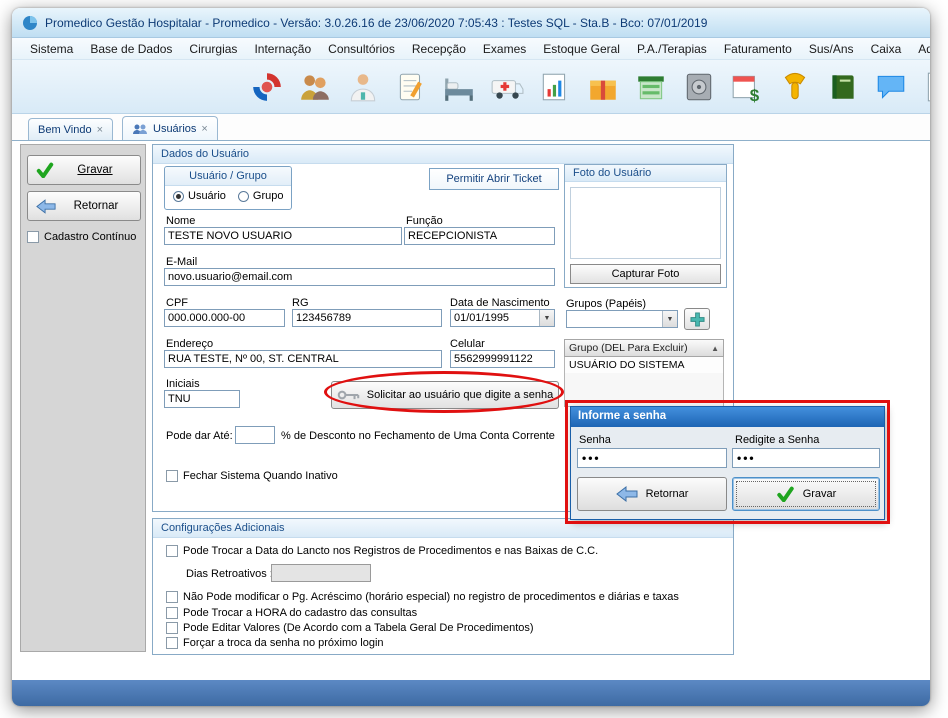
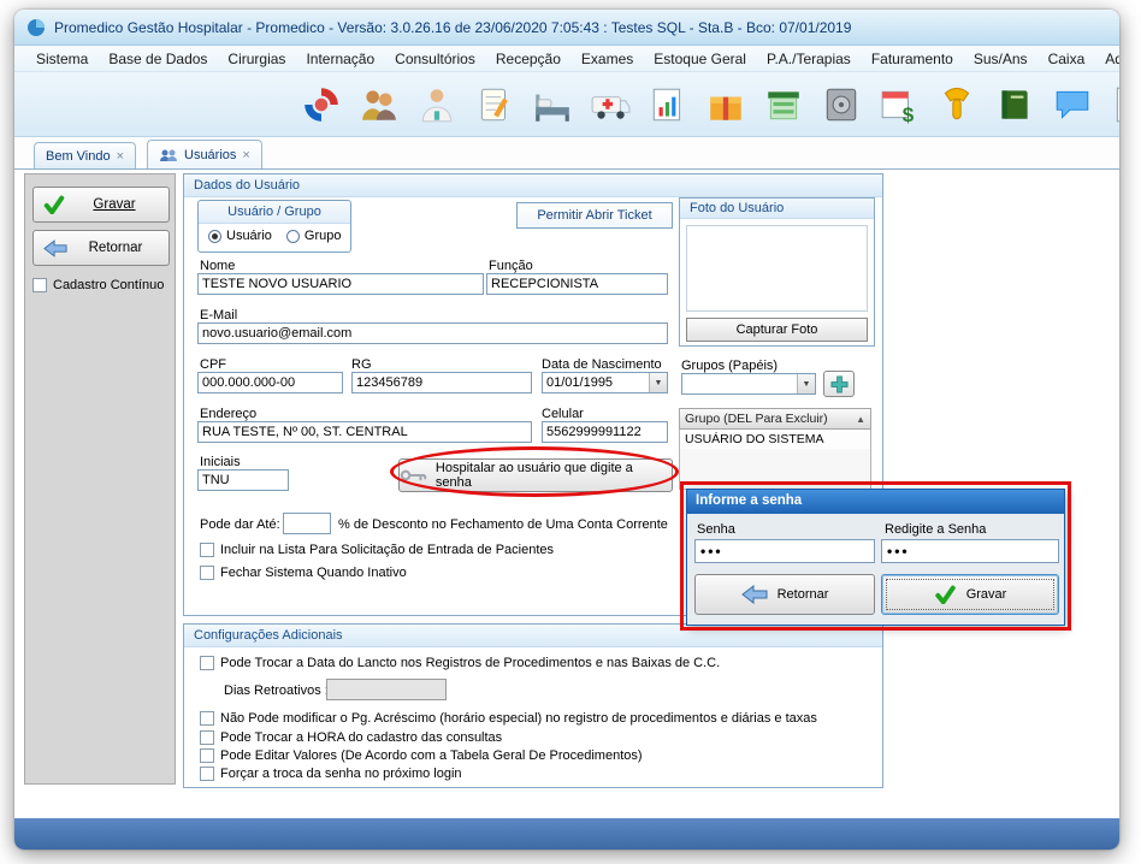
  Promedico Gestão Hospitalar - Promedico - Versão: 3.0.26.16 de 23/06/2020 7:05:43 : Testes SQL - Sta.B - Bco: 07/01/2019
  Sistema
  Base de Dados
  Cirurgias
  Internação
  Consultórios
  Recepção
  Exames
  Estoque Geral
  P.A./Terapias
  Faturamento
  Sus/Ans
  Caixa
  $
  Bem Vindo
  ×
  Usuários
  ×
  Gravar
  Retornar
  Cadastro Contínuo
  Dados do Usuário
  Usuário / Grupo
  Usuário
  Grupo
  Permitir Abrir Ticket
  Foto do Usuário
  Capturar Foto
  Nome
  TESTE NOVO USUARIO
  Função
  RECEPCIONISTA
  E-Mail
  novo.usuario@email.com
  CPF
  000.000.000-00
  RG
  123456789
  Data de Nascimento
  01/01/1995
  Grupos (Papéis)
  Endereço
  RUA TESTE, Nº 00, ST. CENTRAL
  Celular
  5562999991122
  Grupo (DEL Para Excluir)
  ▲
  USUÁRIO DO SISTEMA
  Iniciais
  TNU
- Solicitar ao usuário que digite a senha
+ Hospitalar ao usuário que digite a senha
  Pode dar Até:
  % de Desconto no Fechamento de Uma Conta Corrente
+ Incluir na Lista Para Solicitação de Entrada de Pacientes
  Fechar Sistema Quando Inativo
  Configurações Adicionais
  Pode Trocar a Data do Lancto nos Registros de Procedimentos e nas Baixas de C.C.
  Dias Retroativos
  Não Pode modificar o Pg. Acréscimo (horário especial) no registro de procedimentos e diárias e taxas
  Pode Trocar a HORA do cadastro das consultas
  Pode Editar Valores (De Acordo com a Tabela Geral De Procedimentos)
  Forçar a troca da senha no próximo login
  Informe a senha
  Senha
  Redigite a Senha
  •••
  •••
  Retornar
  Gravar
